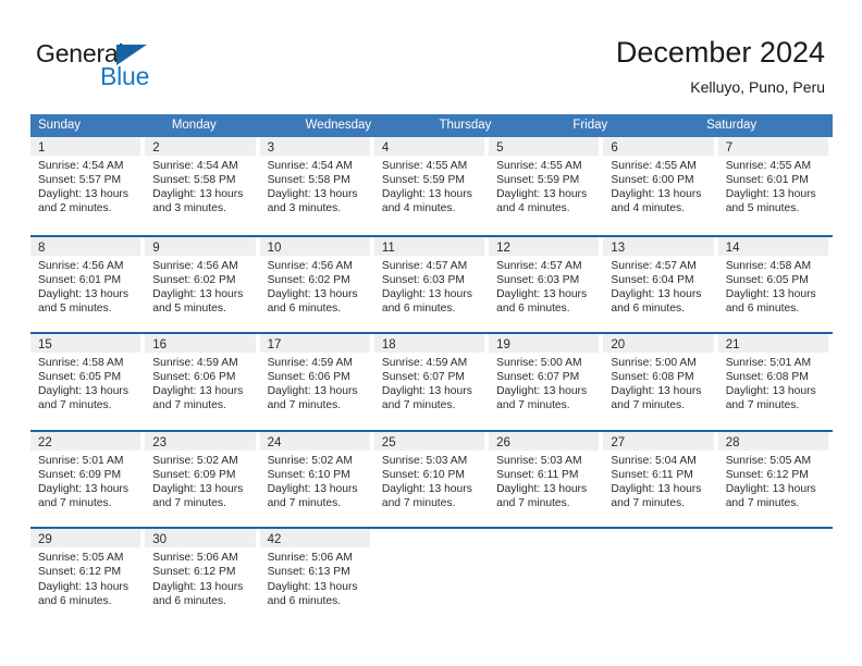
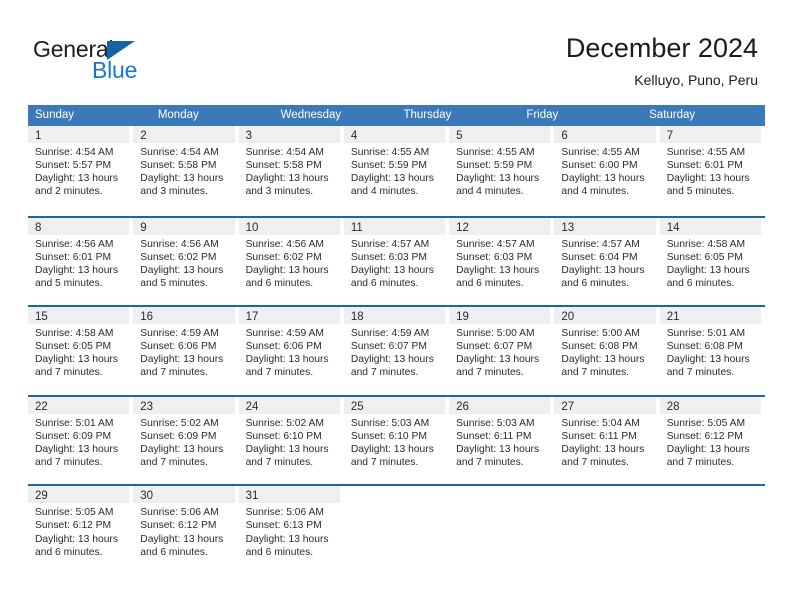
  General
  Blue
  December 2024
  Kelluyo, Puno, Peru
  Sunday
  Monday
  Wednesday
  Thursday
  Friday
  Saturday
  1
  Sunrise: 4:54 AM
  Sunset: 5:57 PM
  Daylight: 13 hours
  and 2 minutes.
  2
  Sunrise: 4:54 AM
  Sunset: 5:58 PM
  Daylight: 13 hours
  and 3 minutes.
  3
  Sunrise: 4:54 AM
  Sunset: 5:58 PM
  Daylight: 13 hours
  and 3 minutes.
  4
  Sunrise: 4:55 AM
  Sunset: 5:59 PM
  Daylight: 13 hours
  and 4 minutes.
  5
  Sunrise: 4:55 AM
  Sunset: 5:59 PM
  Daylight: 13 hours
  and 4 minutes.
  6
  Sunrise: 4:55 AM
  Sunset: 6:00 PM
  Daylight: 13 hours
  and 4 minutes.
  7
  Sunrise: 4:55 AM
  Sunset: 6:01 PM
  Daylight: 13 hours
  and 5 minutes.
  8
  Sunrise: 4:56 AM
  Sunset: 6:01 PM
  Daylight: 13 hours
  and 5 minutes.
  9
  Sunrise: 4:56 AM
  Sunset: 6:02 PM
  Daylight: 13 hours
  and 5 minutes.
  10
  Sunrise: 4:56 AM
  Sunset: 6:02 PM
  Daylight: 13 hours
  and 6 minutes.
  11
  Sunrise: 4:57 AM
  Sunset: 6:03 PM
  Daylight: 13 hours
  and 6 minutes.
  12
  Sunrise: 4:57 AM
  Sunset: 6:03 PM
  Daylight: 13 hours
  and 6 minutes.
  13
  Sunrise: 4:57 AM
  Sunset: 6:04 PM
  Daylight: 13 hours
  and 6 minutes.
  14
  Sunrise: 4:58 AM
  Sunset: 6:05 PM
  Daylight: 13 hours
  and 6 minutes.
  15
  Sunrise: 4:58 AM
  Sunset: 6:05 PM
  Daylight: 13 hours
  and 7 minutes.
  16
  Sunrise: 4:59 AM
  Sunset: 6:06 PM
  Daylight: 13 hours
  and 7 minutes.
  17
  Sunrise: 4:59 AM
  Sunset: 6:06 PM
  Daylight: 13 hours
  and 7 minutes.
  18
  Sunrise: 4:59 AM
  Sunset: 6:07 PM
  Daylight: 13 hours
  and 7 minutes.
  19
  Sunrise: 5:00 AM
  Sunset: 6:07 PM
  Daylight: 13 hours
  and 7 minutes.
  20
  Sunrise: 5:00 AM
  Sunset: 6:08 PM
  Daylight: 13 hours
  and 7 minutes.
  21
  Sunrise: 5:01 AM
  Sunset: 6:08 PM
  Daylight: 13 hours
  and 7 minutes.
  22
  Sunrise: 5:01 AM
  Sunset: 6:09 PM
  Daylight: 13 hours
  and 7 minutes.
  23
  Sunrise: 5:02 AM
  Sunset: 6:09 PM
  Daylight: 13 hours
  and 7 minutes.
  24
  Sunrise: 5:02 AM
  Sunset: 6:10 PM
  Daylight: 13 hours
  and 7 minutes.
  25
  Sunrise: 5:03 AM
  Sunset: 6:10 PM
  Daylight: 13 hours
  and 7 minutes.
  26
  Sunrise: 5:03 AM
  Sunset: 6:11 PM
  Daylight: 13 hours
  and 7 minutes.
  27
  Sunrise: 5:04 AM
  Sunset: 6:11 PM
  Daylight: 13 hours
  and 7 minutes.
  28
  Sunrise: 5:05 AM
  Sunset: 6:12 PM
  Daylight: 13 hours
  and 7 minutes.
  29
  Sunrise: 5:05 AM
  Sunset: 6:12 PM
  Daylight: 13 hours
  and 6 minutes.
  30
  Sunrise: 5:06 AM
  Sunset: 6:12 PM
  Daylight: 13 hours
  and 6 minutes.
- 42
+ 31
  Sunrise: 5:06 AM
  Sunset: 6:13 PM
  Daylight: 13 hours
  and 6 minutes.
